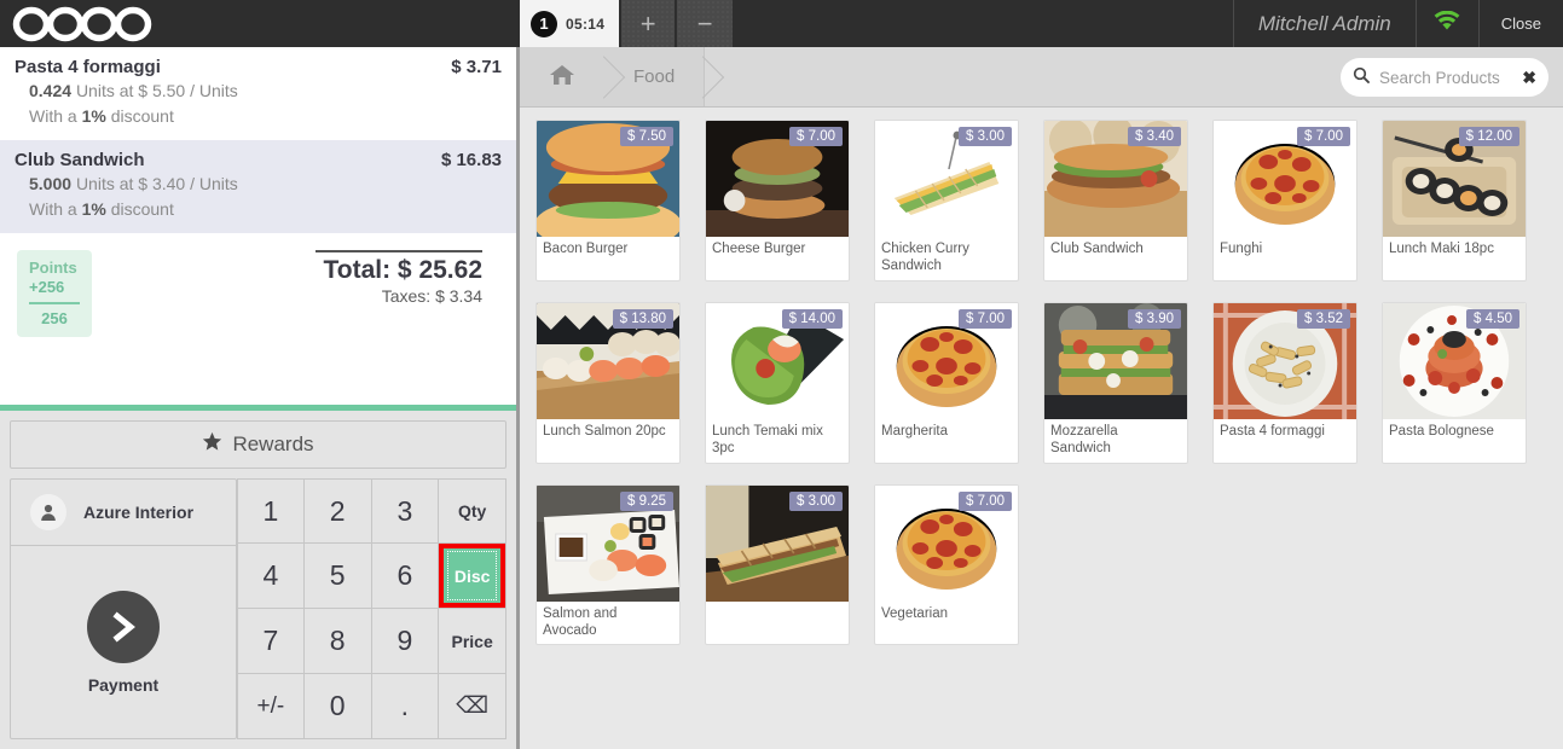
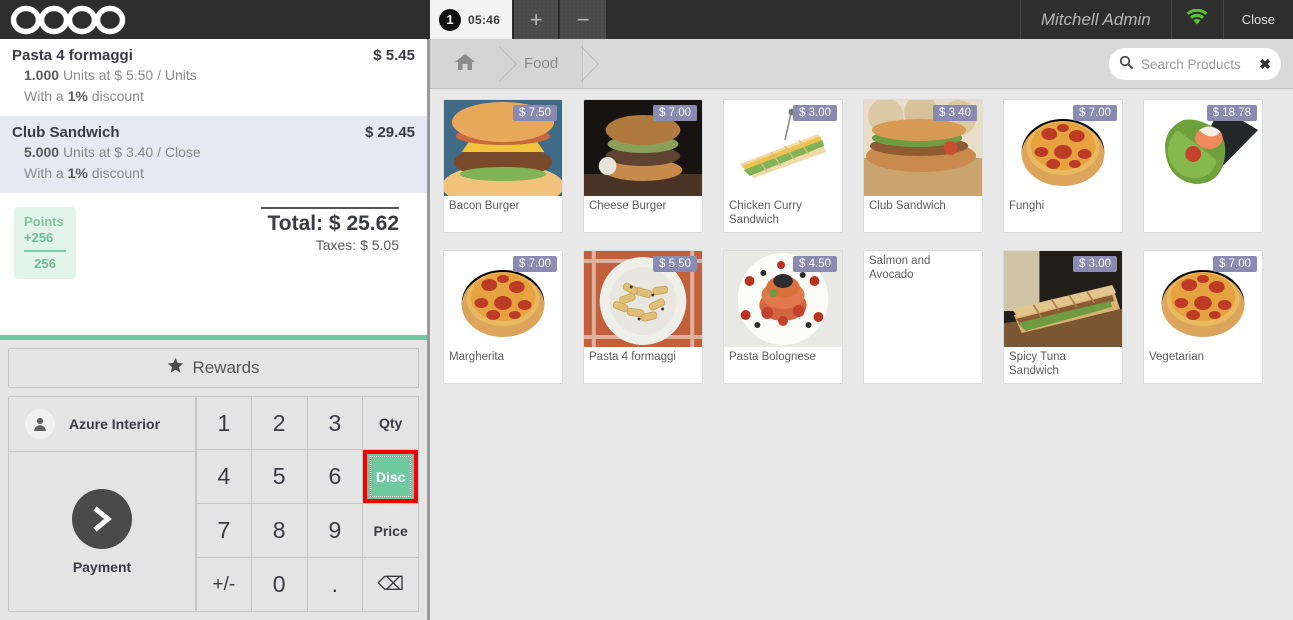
  1
- 05:14
+ 05:46
  +
  −
  Mitchell Admin
  Close
  Pasta 4 formaggi
- $ 3.71
+ $ 5.45
- 0.424 Units at $ 5.50 / Units
+ 1.000 Units at $ 5.50 / Units
  With a 1% discount
  Club Sandwich
- $ 16.83
+ $ 29.45
- 5.000 Units at $ 3.40 / Units
+ 5.000 Units at $ 3.40 / Close
  With a 1% discount
  Points
  +256
  256
  Total: $ 25.62
- Taxes: $ 3.34
+ Taxes: $ 5.05
  Rewards
  Azure Interior
  Payment
  1
  2
  3
  Qty
  4
  5
  6
  Disc
  7
  8
  9
  Price
  +/-
  0
  .
  ⌫
  Food
  Search Products
  ✖
  $ 7.50
  Bacon Burger
  $ 7.00
  Cheese Burger
  $ 3.00
  Chicken Curry Sandwich
  $ 3.40
  Club Sandwich
  $ 7.00
  Funghi
- $ 12.00
- Lunch Maki 18pc
- $ 13.80
- Lunch Salmon 20pc
- $ 14.00
+ $ 18.78
- Lunch Temaki mix 3pc
  $ 7.00
  Margherita
- $ 3.90
- Mozzarella Sandwich
- $ 3.52
+ $ 5.50
  Pasta 4 formaggi
  $ 4.50
  Pasta Bolognese
- $ 9.25
  Salmon and Avocado
  $ 3.00
+ Spicy Tuna Sandwich
  $ 7.00
  Vegetarian
